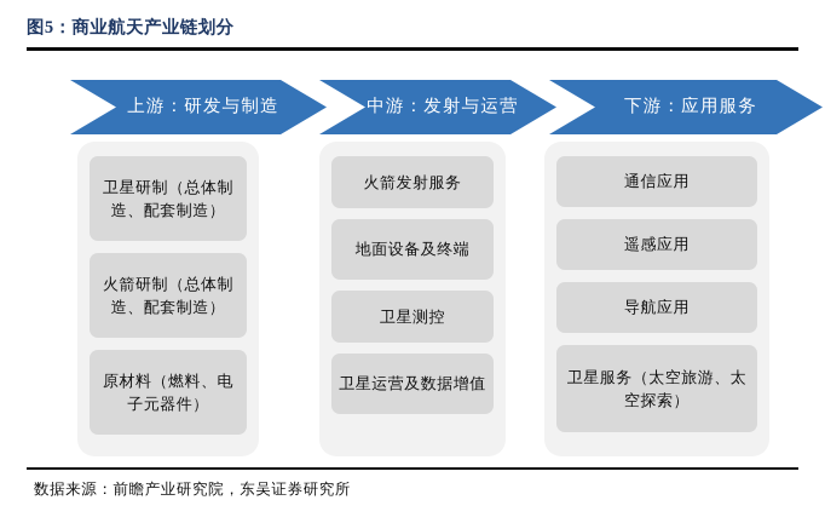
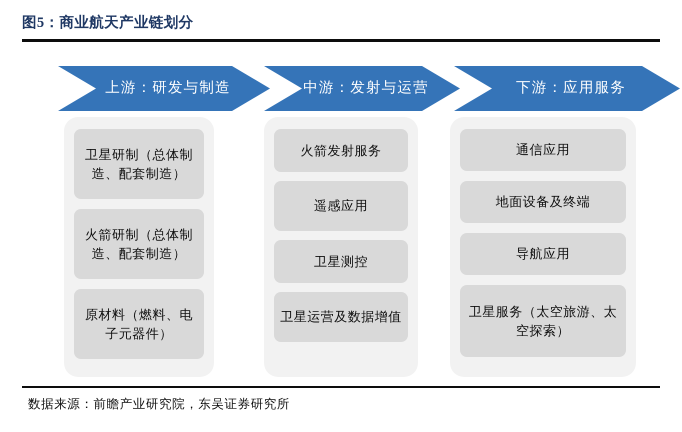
  图5：商业航天产业链划分
  上游：研发与制造
  中游：发射与运营
  下游：应用服务
  卫星研制（总体制造、配套制造）
  火箭研制（总体制造、配套制造）
  原材料（燃料、电子元器件）
  火箭发射服务
- 地面设备及终端
+ 遥感应用
  卫星测控
  卫星运营及数据增值
  通信应用
- 遥感应用
+ 地面设备及终端
  导航应用
  卫星服务（太空旅游、太空探索）
  数据来源：前瞻产业研究院，东吴证券研究所
